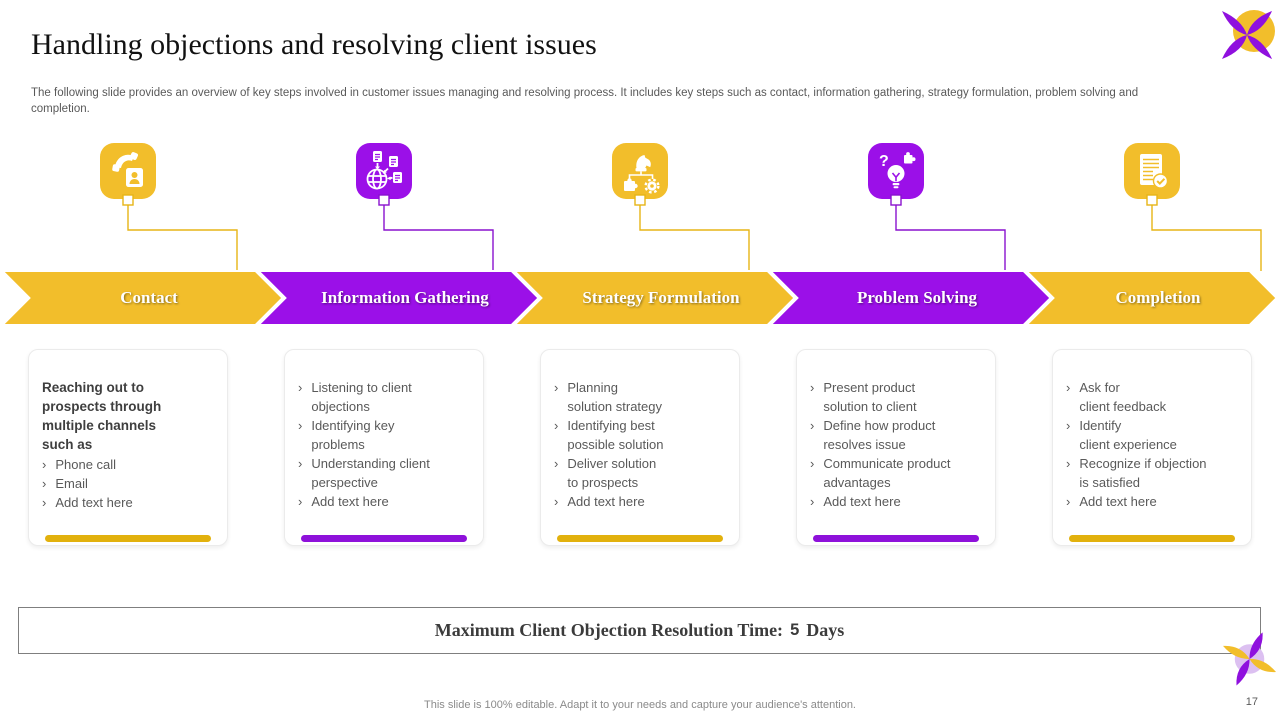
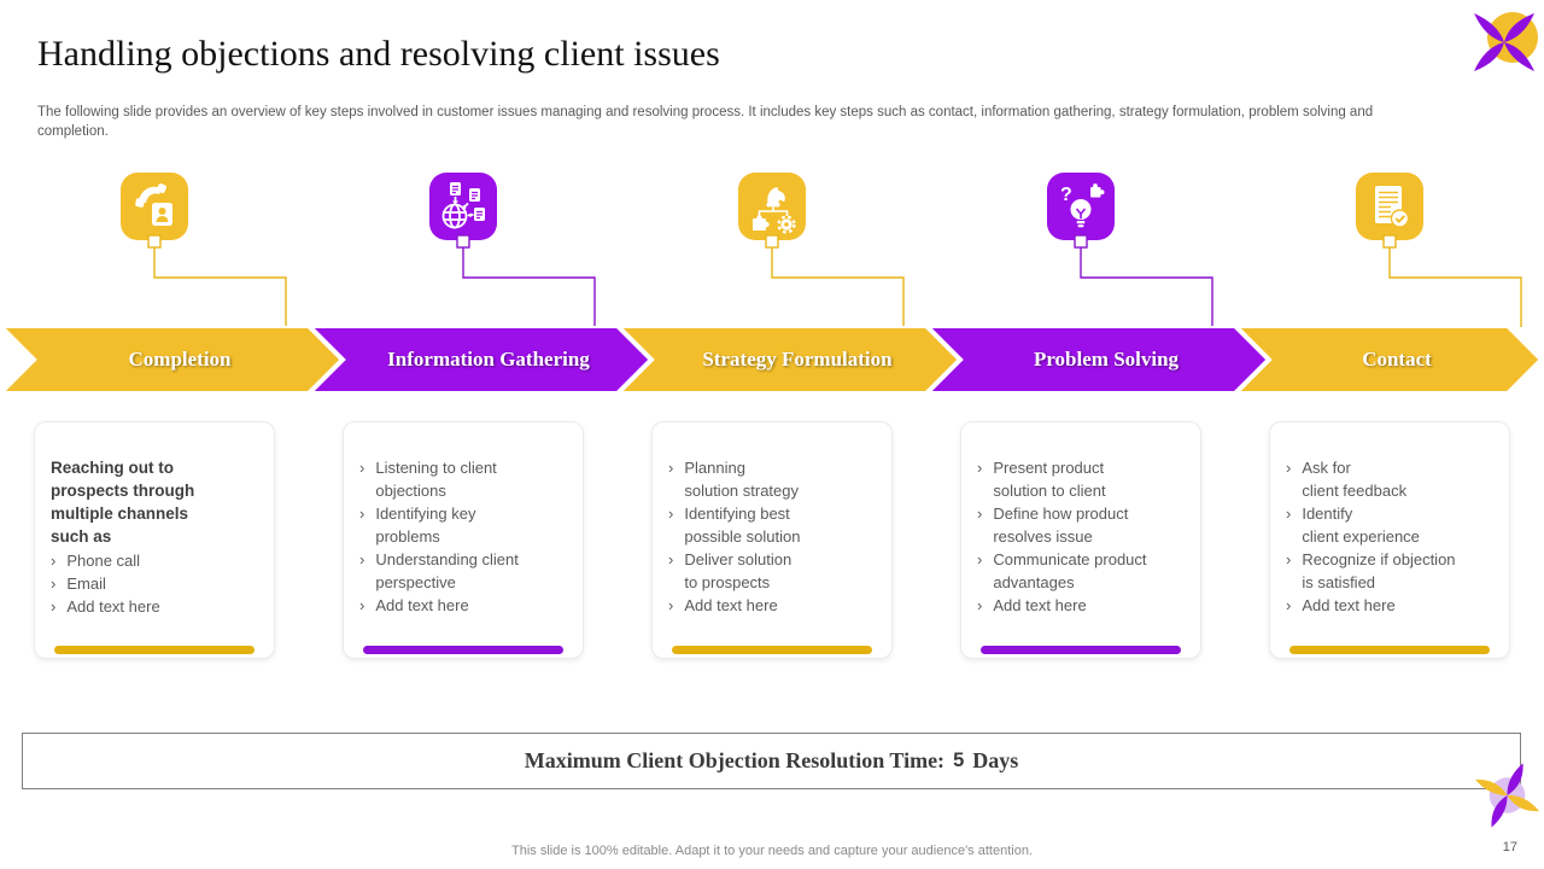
  Handling objections and resolving client issues
  The following slide provides an overview of key steps involved in customer issues managing and resolving process. It includes key steps such as contact, information gathering, strategy formulation, problem solving and completion.
- Contact
+ Completion
  Information Gathering
  Strategy Formulation
  Problem Solving
- Completion
+ Contact
  Reaching out to
  prospects through
  multiple channels
  such as
  ›
  Phone call
  ›
  Email
  ›
  Add text here
  ›
  Listening to client
  objections
  ›
  Identifying key
  problems
  ›
  Understanding client
  perspective
  ›
  Add text here
  ›
  Planning
  solution strategy
  ›
  Identifying best
  possible solution
  ›
  Deliver solution
  to prospects
  ›
  Add text here
  ›
  Present product
  solution to client
  ›
  Define how product
  resolves issue
  ›
  Communicate product
  advantages
  ›
  Add text here
  ›
  Ask for
  client feedback
  ›
  Identify
  client experience
  ›
  Recognize if objection
  is satisfied
  ›
  Add text here
  Maximum Client Objection Resolution Time:
  5
  Days
  This slide is 100% editable. Adapt it to your needs and capture your audience's attention.
  17
